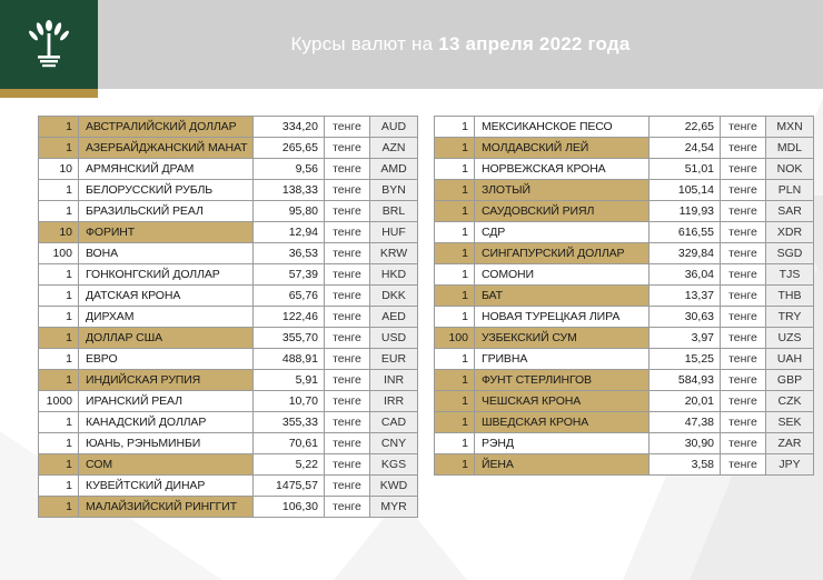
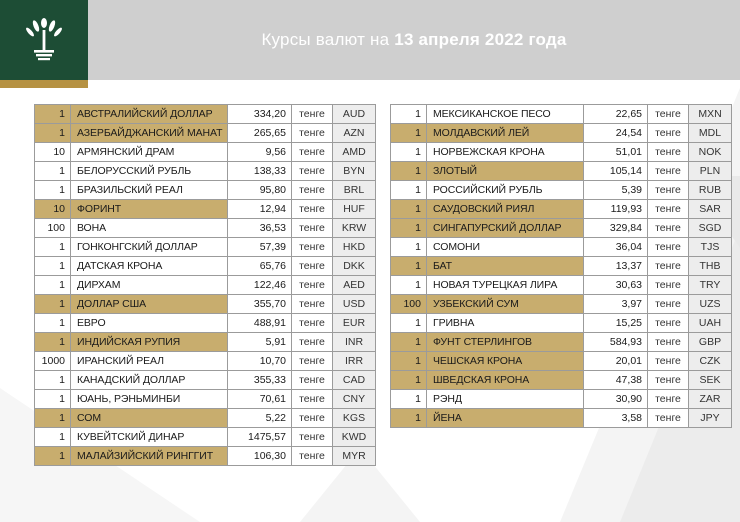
  Курсы валют на
  13 апреля 2022 года
  1	АВСТРАЛИЙСКИЙ ДОЛЛАР	334,20	тенге	AUD
  1	АЗЕРБАЙДЖАНСКИЙ МАНАТ	265,65	тенге	AZN
  10	АРМЯНСКИЙ ДРАМ	9,56	тенге	AMD
  1	БЕЛОРУССКИЙ РУБЛЬ	138,33	тенге	BYN
  1	БРАЗИЛЬСКИЙ РЕАЛ	95,80	тенге	BRL
  10	ФОРИНТ	12,94	тенге	HUF
  100	ВОНА	36,53	тенге	KRW
  1	ГОНКОНГСКИЙ ДОЛЛАР	57,39	тенге	HKD
  1	ДАТСКАЯ КРОНА	65,76	тенге	DKK
  1	ДИРХАМ	122,46	тенге	AED
  1	ДОЛЛАР США	355,70	тенге	USD
  1	ЕВРО	488,91	тенге	EUR
  1	ИНДИЙСКАЯ РУПИЯ	5,91	тенге	INR
  1000	ИРАНСКИЙ РЕАЛ	10,70	тенге	IRR
  1	КАНАДСКИЙ ДОЛЛАР	355,33	тенге	CAD
  1	ЮАНЬ, РЭНЬМИНБИ	70,61	тенге	CNY
  1	СОМ	5,22	тенге	KGS
  1	КУВЕЙТСКИЙ ДИНАР	1475,57	тенге	KWD
  1	МАЛАЙЗИЙСКИЙ РИНГГИТ	106,30	тенге	MYR
  1	МЕКСИКАНСКОЕ ПЕСО	22,65	тенге	MXN
  1	МОЛДАВСКИЙ ЛЕЙ	24,54	тенге	MDL
  1	НОРВЕЖСКАЯ КРОНА	51,01	тенге	NOK
  1	ЗЛОТЫЙ	105,14	тенге	PLN
+ 1	РОССИЙСКИЙ РУБЛЬ	5,39	тенге	RUB
  1	САУДОВСКИЙ РИЯЛ	119,93	тенге	SAR
- 1	СДР	616,55	тенге	XDR
  1	СИНГАПУРСКИЙ ДОЛЛАР	329,84	тенге	SGD
  1	СОМОНИ	36,04	тенге	TJS
  1	БАТ	13,37	тенге	THB
  1	НОВАЯ ТУРЕЦКАЯ ЛИРА	30,63	тенге	TRY
  100	УЗБЕКСКИЙ СУМ	3,97	тенге	UZS
  1	ГРИВНА	15,25	тенге	UAH
  1	ФУНТ СТЕРЛИНГОВ	584,93	тенге	GBP
  1	ЧЕШСКАЯ КРОНА	20,01	тенге	CZK
  1	ШВЕДСКАЯ КРОНА	47,38	тенге	SEK
  1	РЭНД	30,90	тенге	ZAR
  1	ЙЕНА	3,58	тенге	JPY
